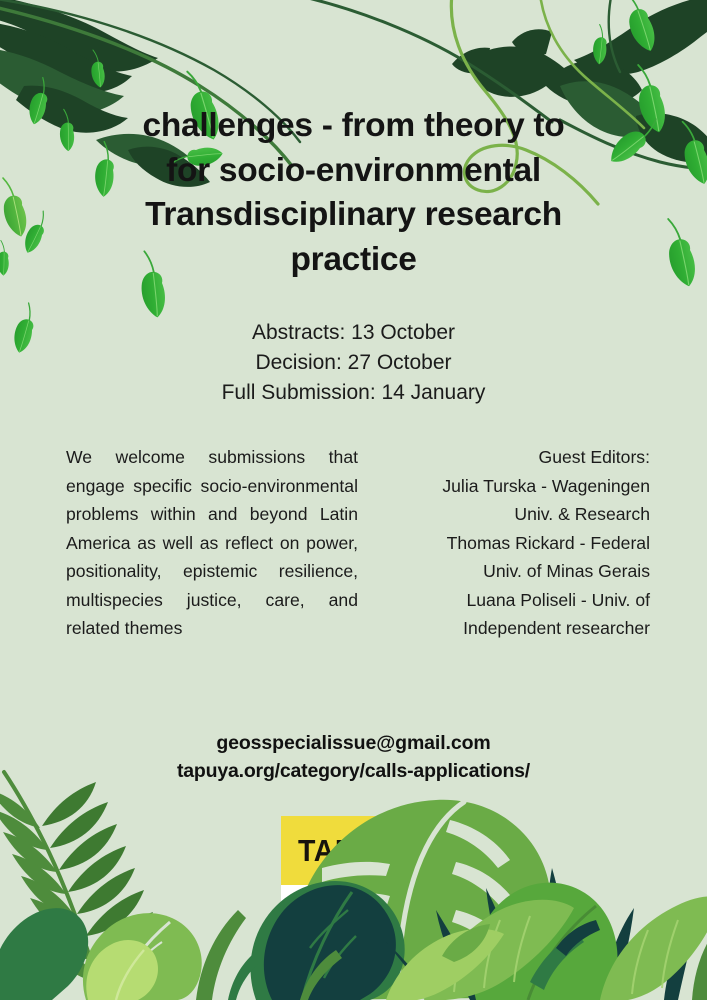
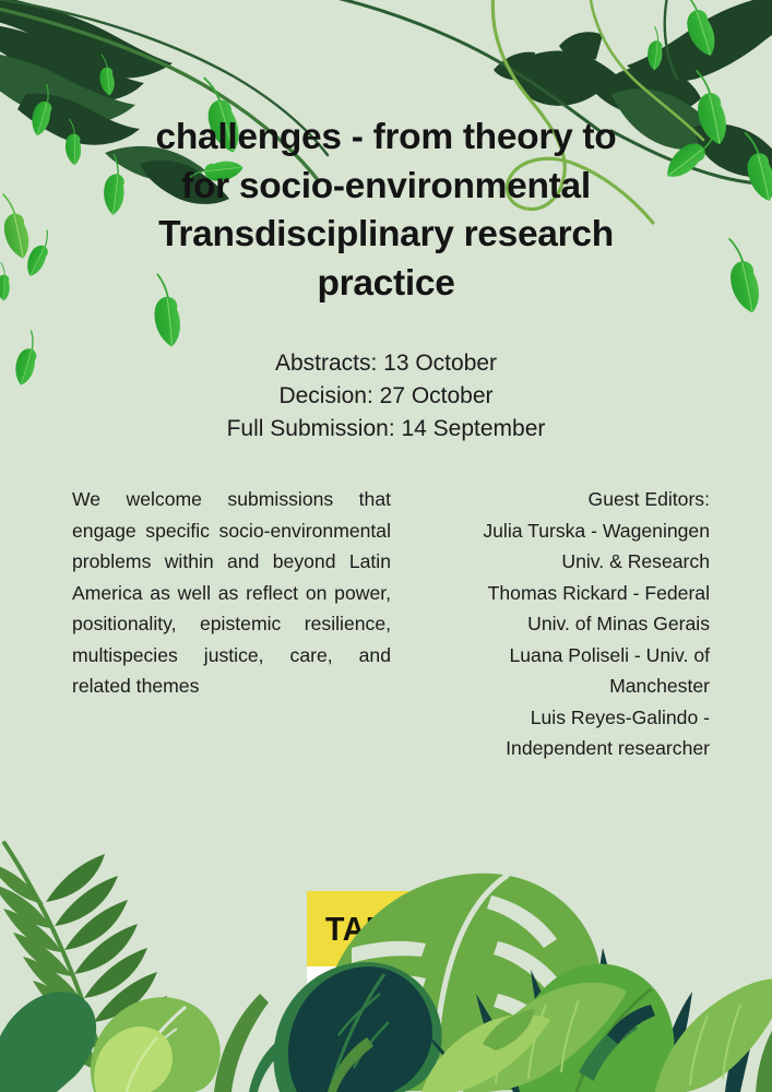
  challenges - from theory to
  for socio-environmental
  Transdisciplinary research
  practice
  Abstracts: 13 October
  Decision: 27 October
- Full Submission: 14 January
+ Full Submission: 14 September
  We welcome submissions that engage specific socio-environmental problems within and beyond Latin America as well as reflect on power, positionality, epistemic resilience, multispecies justice, care, and related themes
  Guest Editors:
  Julia Turska - Wageningen
  Univ. & Research
  Thomas Rickard - Federal
  Univ. of Minas Gerais
  Luana Poliseli - Univ. of
+ Manchester
+ Luis Reyes-Galindo -
  Independent researcher
- geosspecialissue@gmail.com
- tapuya.org/category/calls-applications/
